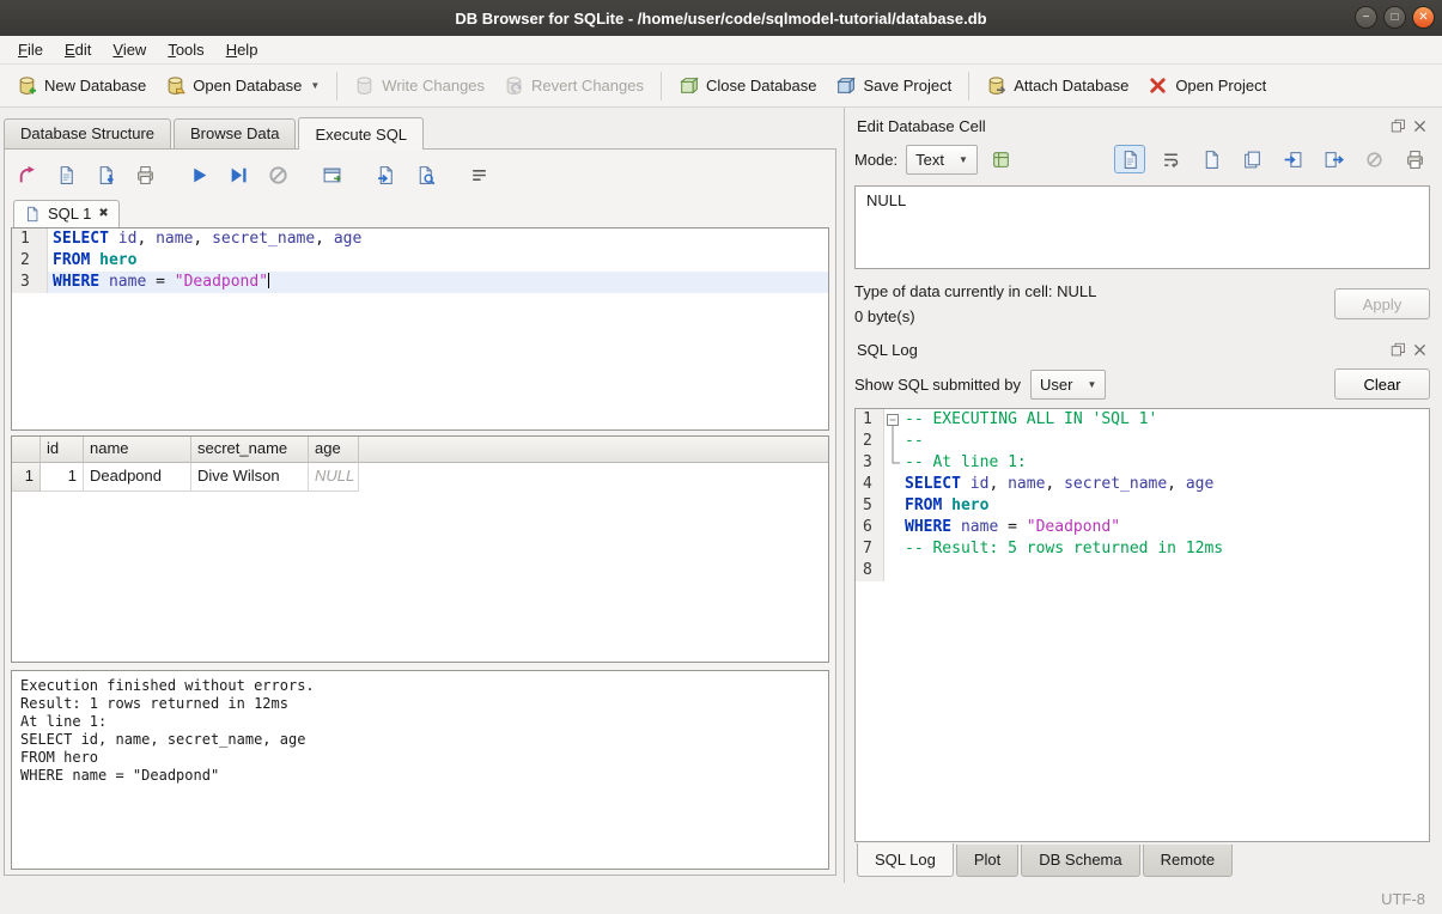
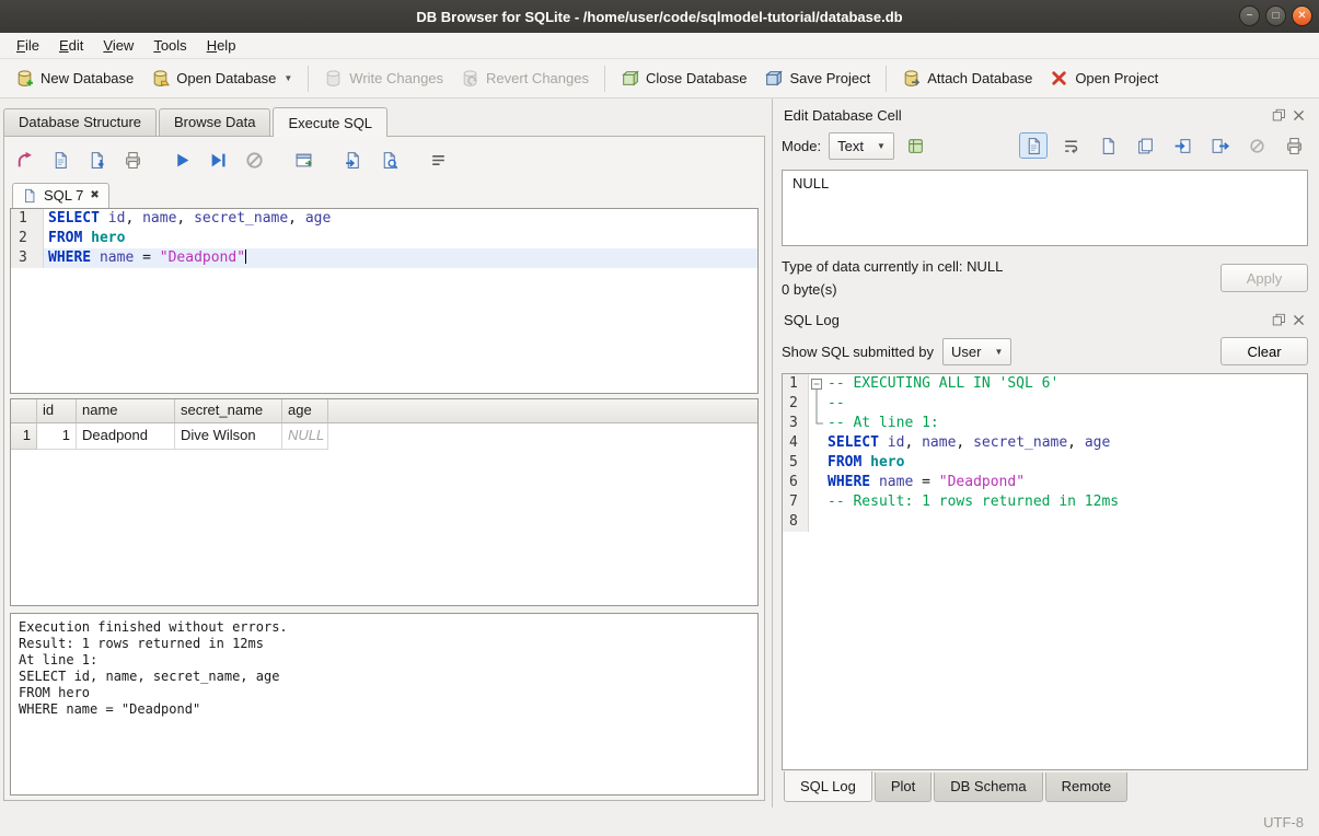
  DB Browser for SQLite - /home/user/code/sqlmodel-tutorial/database.db
  −
  □
  ✕
  File
  Edit
  View
  Tools
  Help
  New Database
  Open Database
  ▼
  Write Changes
  Revert Changes
  Close Database
  Save Project
  Attach Database
  Open Project
  Database Structure
  Browse Data
  Execute SQL
- SQL 1
+ SQL 7
  ✖
  1
  SELECT id, name, secret_name, age
  2
  FROM hero
  3
  WHERE name = "Deadpond"
  id
  name
  secret_name
  age
  1
  1
  Deadpond
  Dive Wilson
  NULL
  Execution finished without errors.
  Result: 1 rows returned in 12ms
  At line 1:
  SELECT id, name, secret_name, age
  FROM hero
  WHERE name = "Deadpond"
  Edit Database Cell
  Mode:
  Text
  ▼
  NULL
  Type of data currently in cell: NULL
  0 byte(s)
  Apply
  SQL Log
  Show SQL submitted by
  User
  ▼
  Clear
  1
- -- EXECUTING ALL IN 'SQL 1'
+ -- EXECUTING ALL IN 'SQL 6'
  2
  --
  3
  -- At line 1:
  4
  SELECT id, name, secret_name, age
  5
  FROM hero
  6
  WHERE name = "Deadpond"
  7
- -- Result: 5 rows returned in 12ms
+ -- Result: 1 rows returned in 12ms
  8
  SQL Log
  Plot
  DB Schema
  Remote
  UTF-8
